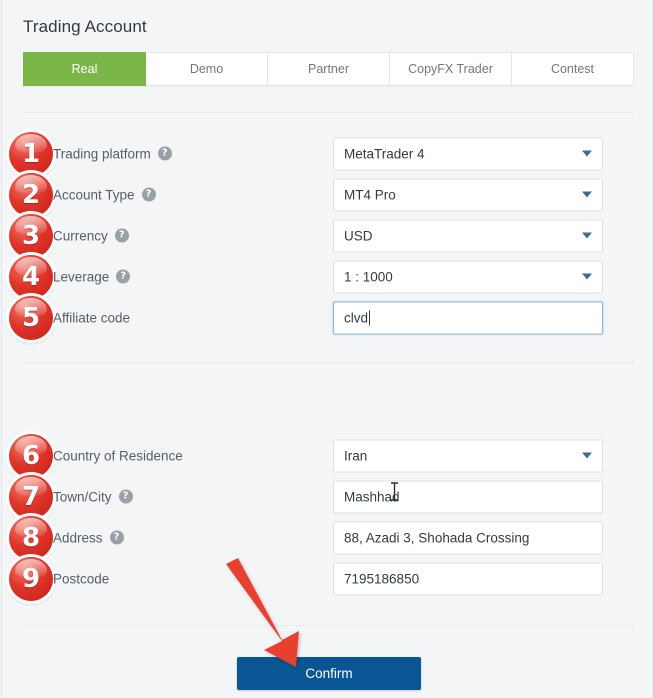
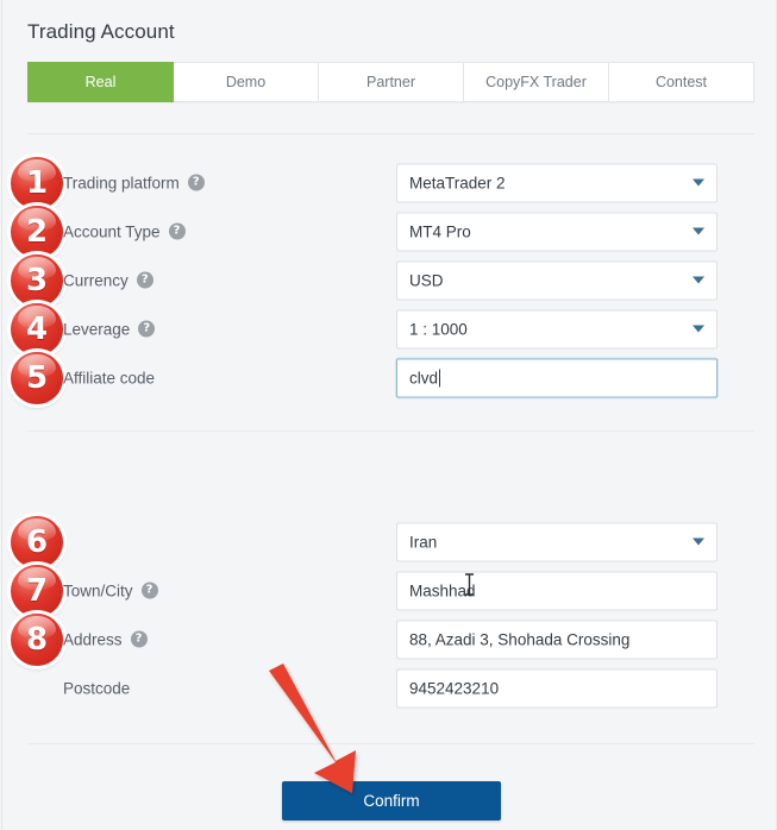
  Trading Account
  Real
  Demo
  Partner
  CopyFX Trader
  Contest
  1
  Trading platform
  ?
- MetaTrader 4
+ MetaTrader 2
  2
  Account Type
  ?
  MT4 Pro
  3
  Currency
  ?
  USD
  4
  Leverage
  ?
  1 : 1000
  5
  Affiliate code
  clvd
  6
- Country of Residence
  Iran
  7
  Town/City
  ?
  Mashhad
  8
  Address
  ?
  88, Azadi 3, Shohada Crossing
- 9
  Postcode
- 7195186850
+ 9452423210
  Confirm
